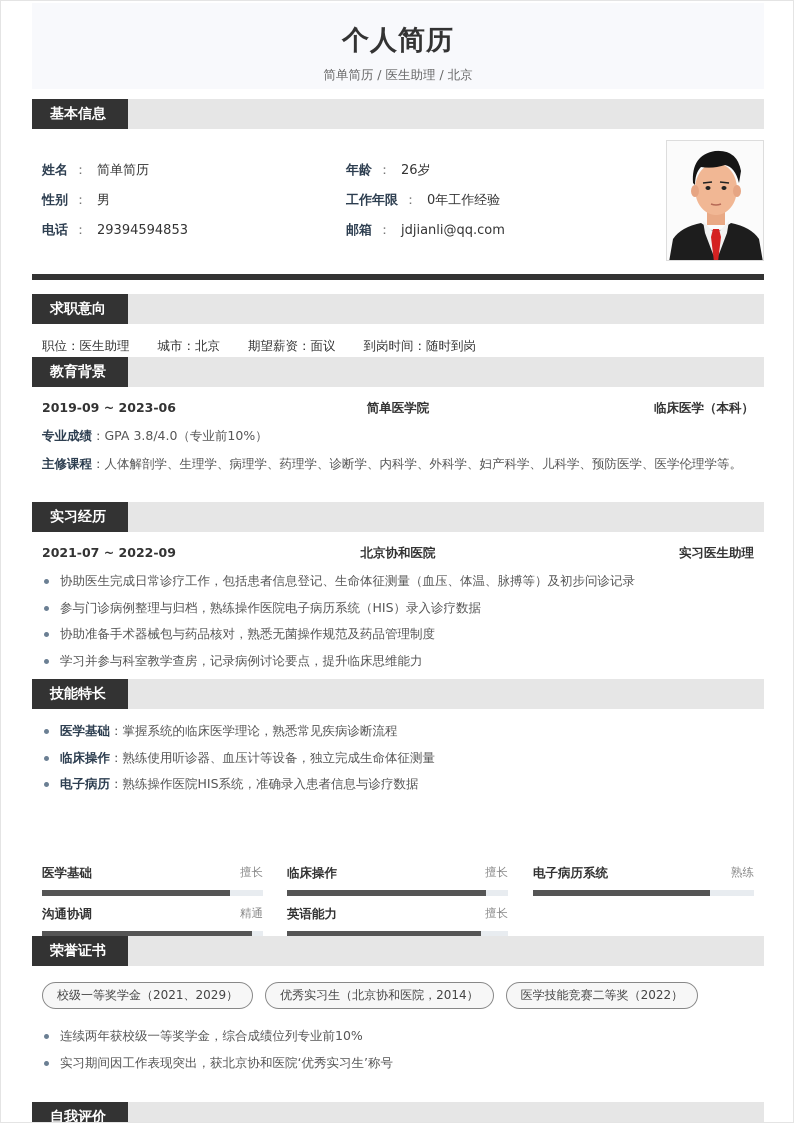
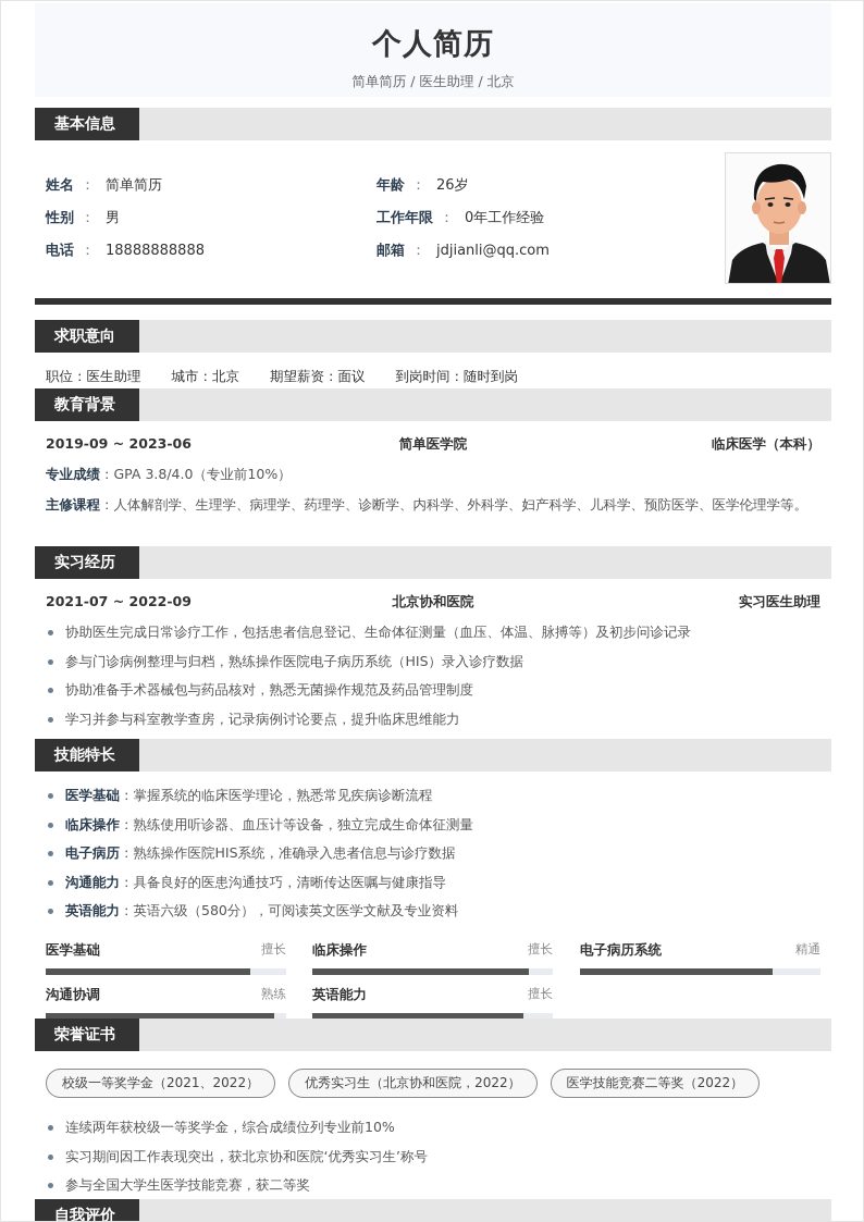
  个人简历
  简单简历 / 医生助理 / 北京
  基本信息
  姓名 ： 简单简历
  性别 ： 男
- 电话 ： 29394594853
+ 电话 ： 18888888888
  年龄 ： 26岁
  工作年限 ： 0年工作经验
  邮箱 ： jdjianli@qq.com
  求职意向
  职位：医生助理 城市：北京 期望薪资：面议 到岗时间：随时到岗
  教育背景
  2019-09 ~ 2023-06
  简单医学院
  临床医学（本科）
  专业成绩：GPA 3.8/4.0（专业前10%）
  主修课程：人体解剖学、生理学、病理学、药理学、诊断学、内科学、外科学、妇产科学、儿科学、预防医学、医学伦理学等。
  实习经历
  2021-07 ~ 2022-09
  北京协和医院
  实习医生助理
  协助医生完成日常诊疗工作，包括患者信息登记、生命体征测量（血压、体温、脉搏等）及初步问诊记录
  参与门诊病例整理与归档，熟练操作医院电子病历系统（HIS）录入诊疗数据
  协助准备手术器械包与药品核对，熟悉无菌操作规范及药品管理制度
  学习并参与科室教学查房，记录病例讨论要点，提升临床思维能力
  技能特长
  医学基础：掌握系统的临床医学理论，熟悉常见疾病诊断流程
  临床操作：熟练使用听诊器、血压计等设备，独立完成生命体征测量
  电子病历：熟练操作医院HIS系统，准确录入患者信息与诊疗数据
+ 沟通能力：具备良好的医患沟通技巧，清晰传达医嘱与健康指导
+ 英语能力：英语六级（580分），可阅读英文医学文献及专业资料
  医学基础
  擅长
  临床操作
  擅长
  电子病历系统
- 熟练
+ 精通
  沟通协调
- 精通
+ 熟练
  英语能力
  擅长
  荣誉证书
- 校级一等奖学金（2021、2029）
+ 校级一等奖学金（2021、2022）
- 优秀实习生（北京协和医院，2014）
+ 优秀实习生（北京协和医院，2022）
  医学技能竞赛二等奖（2022）
  连续两年获校级一等奖学金，综合成绩位列专业前10%
  实习期间因工作表现突出，获北京协和医院‘优秀实习生’称号
+ 参与全国大学生医学技能竞赛，获二等奖
  自我评价
